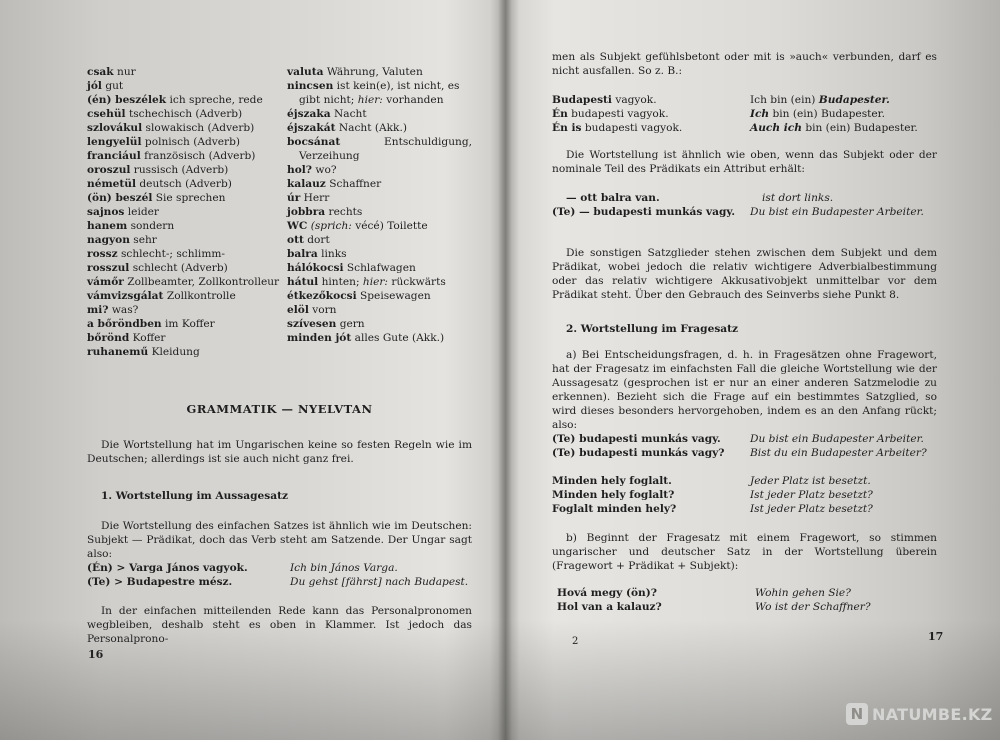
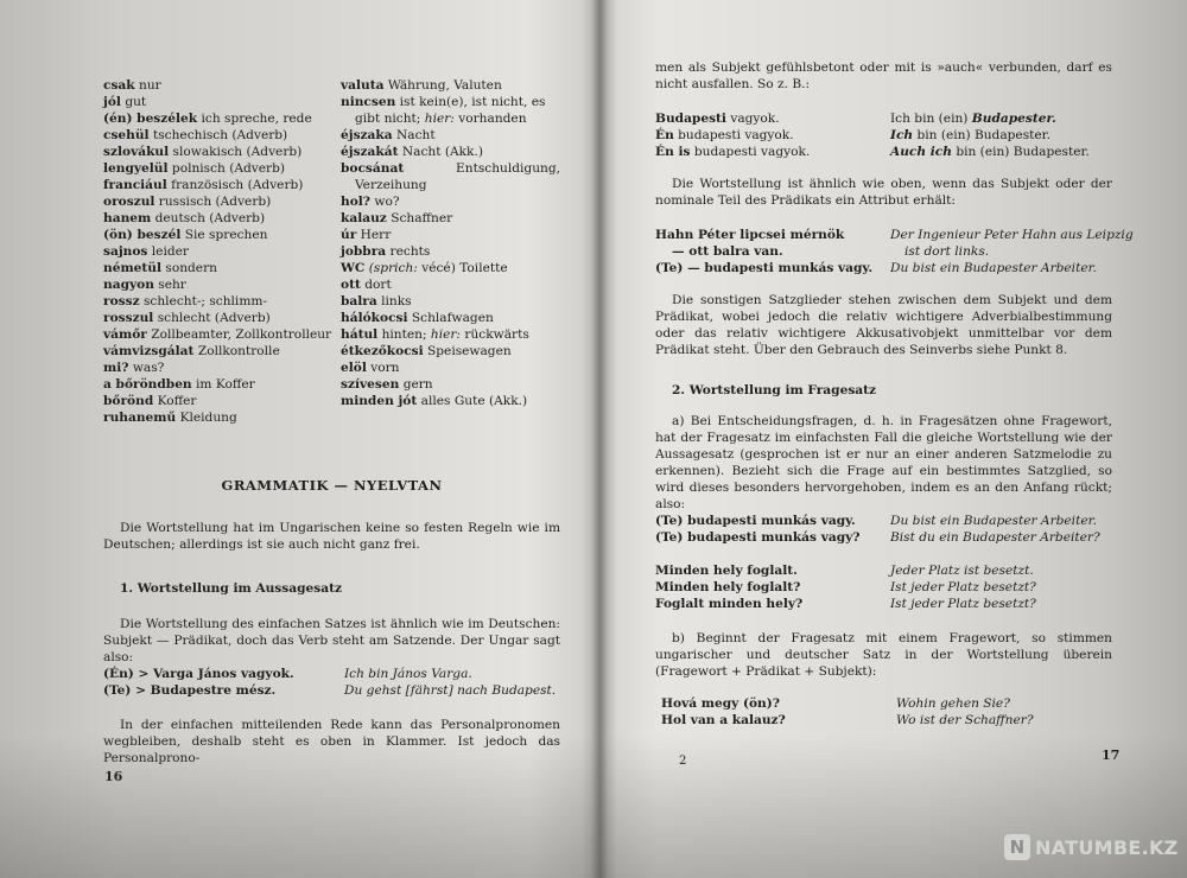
  csak nur
  jól gut
  (én) beszélek ich spreche, rede
  csehül tschechisch (Adverb)
  szlovákul slowakisch (Adverb)
  lengyelül polnisch (Adverb)
  franciául französisch (Adverb)
  oroszul russisch (Adverb)
- németül deutsch (Adverb)
+ hanem deutsch (Adverb)
  (ön) beszél Sie sprechen
  sajnos leider
- hanem sondern
+ németül sondern
  nagyon sehr
  rossz schlecht-; schlimm-
  rosszul schlecht (Adverb)
  vámőr Zollbeamter, Zollkontrolleur
  vámvizsgálat Zollkontrolle
  mi? was?
  a bőröndben im Koffer
  bőrönd Koffer
  ruhanemű Kleidung
  valuta Währung, Valuten
  nincsen ist kein(e), ist nicht, es gibt nicht; hier: vorhanden
  éjszaka Nacht
  éjszakát Nacht (Akk.)
  bocsánat Entschuldigung, Verzeihung
  hol? wo?
  kalauz Schaffner
  úr Herr
  jobbra rechts
  WC (sprich: vécé) Toilette
  ott dort
  balra links
  hálókocsi Schlafwagen
  hátul hinten; hier: rückwärts
  étkezőkocsi Speisewagen
  elöl vorn
  szívesen gern
  minden jót alles Gute (Akk.)
  GRAMMATIK — NYELVTAN
  Die Wortstellung hat im Ungarischen keine so festen Regeln wie im Deutschen; allerdings ist sie auch nicht ganz frei.
  1. Wortstellung im Aussagesatz
  Die Wortstellung des einfachen Satzes ist ähnlich wie im Deutschen: Subjekt — Prädikat, doch das Verb steht am Satzende. Der Ungar sagt also:
  (Én) > Varga János vagyok.
  Ich bin János Varga.
  (Te) > Budapestre mész.
  Du gehst [fährst] nach Budapest.
  men als Subjekt gefühlsbetont oder mit is »auch« verbunden, darf es nicht ausfallen. So z. B.:
  Budapesti vagyok.
  Ich bin (ein) Budapester.
  Én budapesti vagyok.
  Ich bin (ein) Budapester.
  Én is budapesti vagyok.
  Auch ich bin (ein) Budapester.
  Die Wortstellung ist ähnlich wie oben, wenn das Subjekt oder der nominale Teil des Prädikats ein Attribut erhält:
+ Hahn Péter lipcsei mérnök
+ Der Ingenieur Peter Hahn aus Leipzig
  — ott balra van.
  ist dort links.
  (Te) — budapesti munkás vagy.
  Du bist ein Budapester Arbeiter.
  Die sonstigen Satzglieder stehen zwischen dem Subjekt und dem Prädikat, wobei jedoch die relativ wichtigere Adverbialbestimmung oder das relativ wichtigere Akkusativobjekt unmittelbar vor dem Prädikat steht. Über den Gebrauch des Seinverbs siehe Punkt 8.
  2. Wortstellung im Fragesatz
  a) Bei Entscheidungsfragen, d. h. in Fragesätzen ohne Fragewort, hat der Fragesatz im einfachsten Fall die gleiche Wortstellung wie der Aussagesatz (gesprochen ist er nur an einer anderen Satzmelodie zu erkennen). Bezieht sich die Frage auf ein bestimmtes Satzglied, so wird dieses besonders hervorgehoben, indem es an den Anfang rückt; also:
  (Te) budapesti munkás vagy.
  Du bist ein Budapester Arbeiter.
  (Te) budapesti munkás vagy?
  Bist du ein Budapester Arbeiter?
  Minden hely foglalt.
  Jeder Platz ist besetzt.
  Minden hely foglalt?
  Ist jeder Platz besetzt?
  Foglalt minden hely?
  Ist jeder Platz besetzt?
  b) Beginnt der Fragesatz mit einem Fragewort, so stimmen ungarischer und deutscher Satz in der Wortstellung überein (Fragewort + Prädikat + Subjekt):
  Hová megy (ön)?
  Wohin gehen Sie?
  Hol van a kalauz?
  Wo ist der Schaffner?
  N
  NATUMBE.KZ
